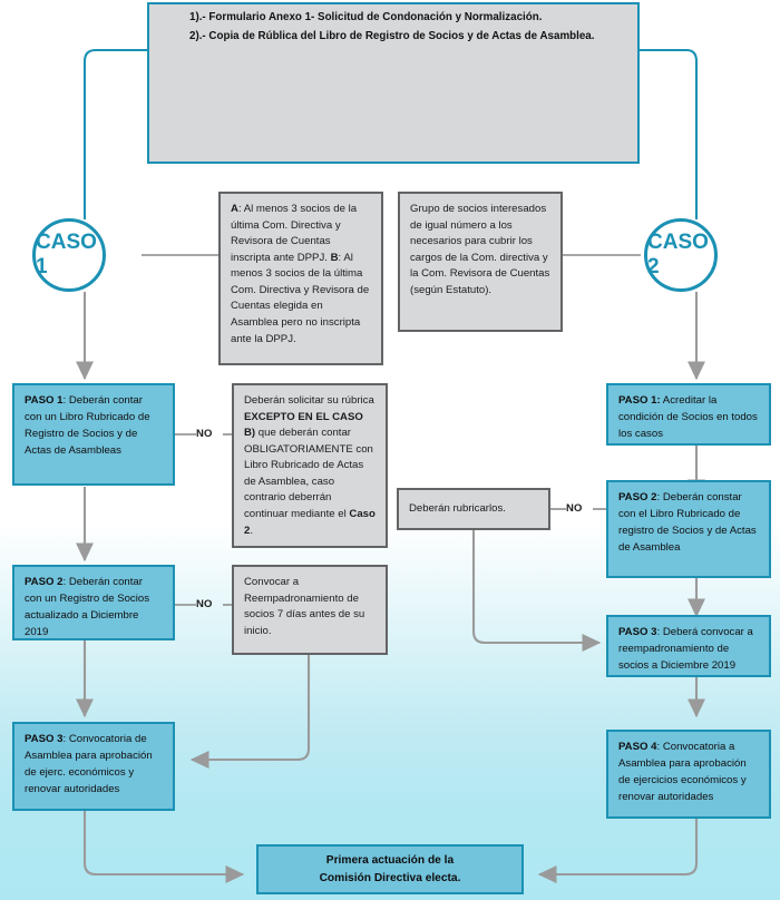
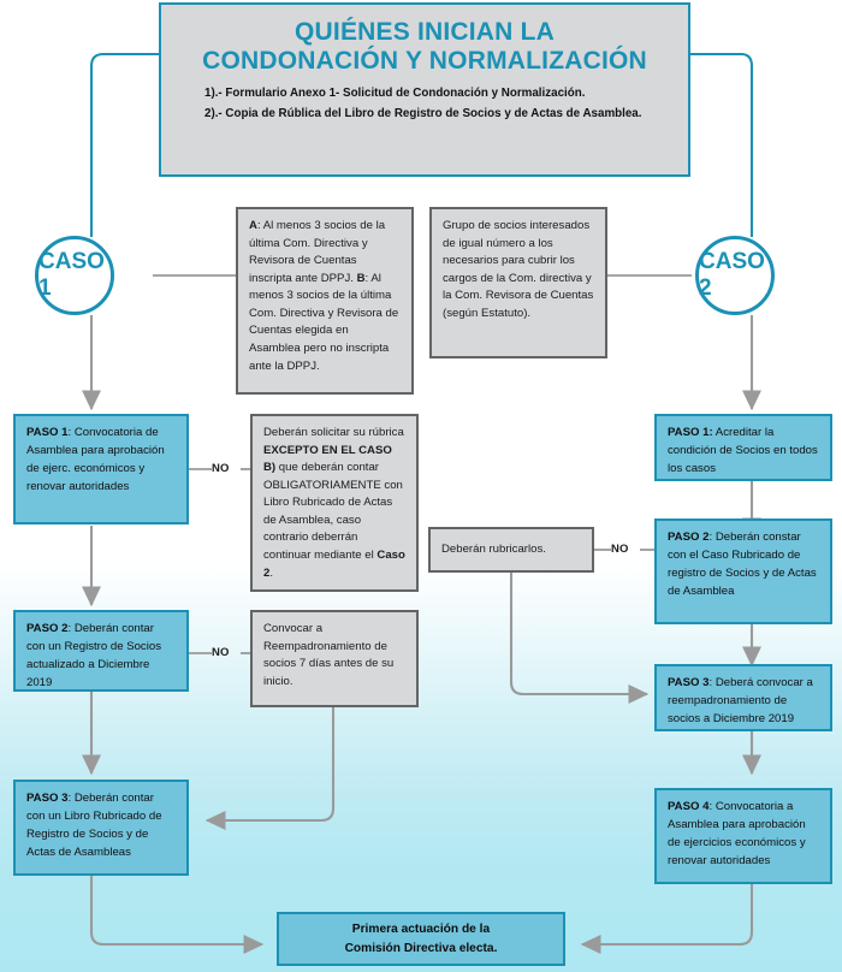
+ QUIÉNES INICIAN LA
+ CONDONACIÓN Y NORMALIZACIÓN
  1).- Formulario Anexo 1- Solicitud de Condonación y Normalización.
  2).- Copia de Rública del Libro de Registro de Socios y de Actas de Asamblea.
  CASO 1
  CASO 2
  A: Al menos 3 socios de la última Com. Directiva y Revisora de Cuentas inscripta ante DPPJ. B: Al menos 3 socios de la última Com. Directiva y Revisora de Cuentas elegida en Asamblea pero no inscripta ante la DPPJ.
  Grupo de socios interesados de igual número a los necesarios para cubrir los cargos de la Com. directiva y la Com. Revisora de Cuentas (según Estatuto).
- PASO 1: Deberán contar con un Libro Rubricado de Registro de Socios y de Actas de Asambleas
+ PASO 1: Convocatoria de Asamblea para aprobación de ejerc. económicos y renovar autoridades
  PASO 2: Deberán contar con un Registro de Socios actualizado a Diciembre 2019
- PASO 3: Convocatoria de Asamblea para aprobación de ejerc. económicos y renovar autoridades
+ PASO 3: Deberán contar con un Libro Rubricado de Registro de Socios y de Actas de Asambleas
  Deberán solicitar su rúbrica EXCEPTO EN EL CASO B) que deberán contar OBLIGATORIAMENTE con Libro Rubricado de Actas de Asamblea, caso contrario deberrán continuar mediante el Caso 2.
  Convocar a Reempadronamiento de socios 7 días antes de su inicio.
  PASO 1: Acreditar la condición de Socios en todos los casos
- PASO 2: Deberán constar con el Libro Rubricado de registro de Socios y de Actas de Asamblea
+ PASO 2: Deberán constar con el Caso Rubricado de registro de Socios y de Actas de Asamblea
  PASO 3: Deberá convocar a reempadronamiento de socios a Diciembre 2019
  PASO 4: Convocatoria a Asamblea para aprobación de ejercicios económicos y renovar autoridades
  Deberán rubricarlos.
  NO
  NO
  NO
  Primera actuación de la
  Comisión Directiva electa.
